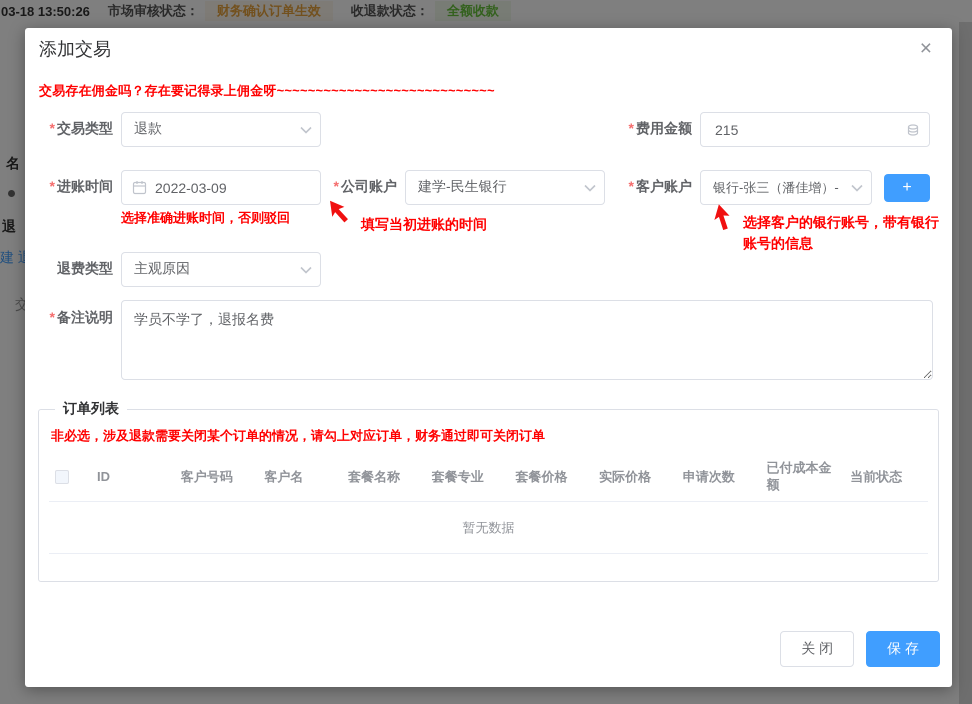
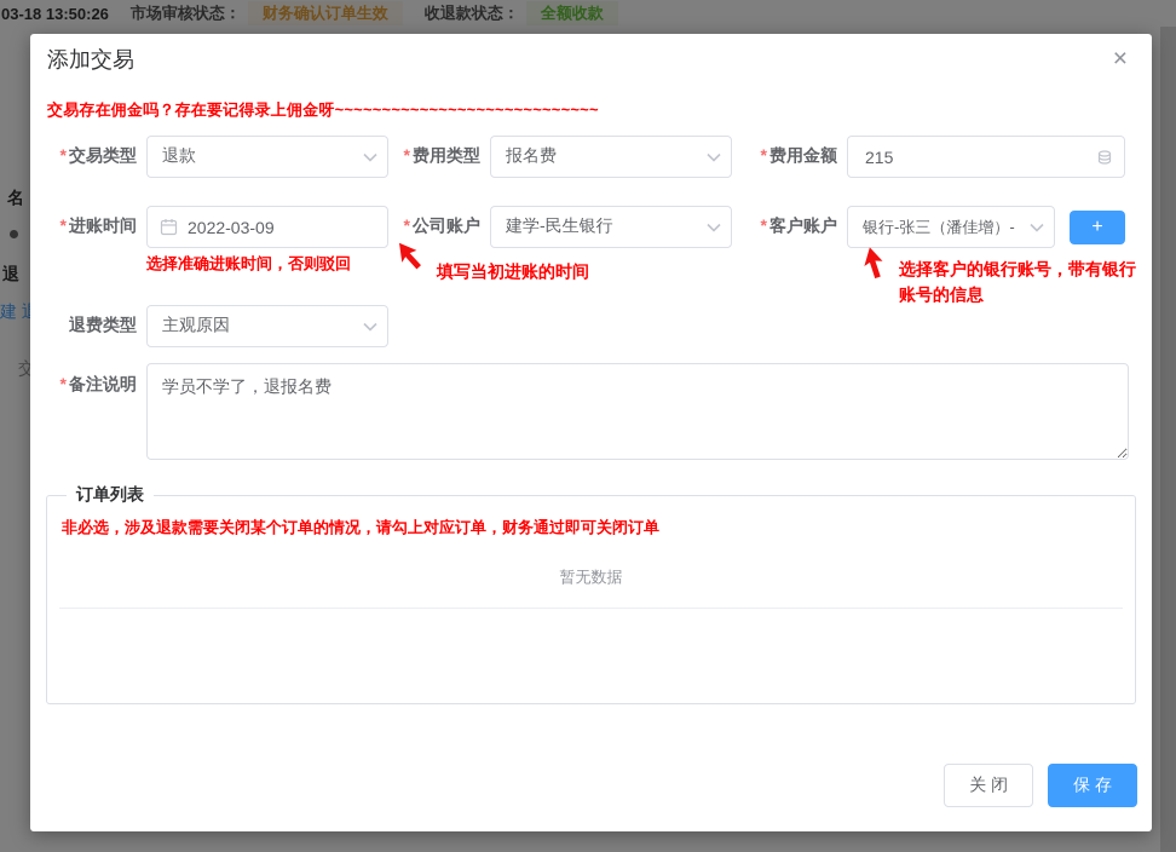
  03-18 13:50:26
  市场审核状态：
  财务确认订单生效
  收退款状态：
  全额收款
  名
  退
  交
  添加交易
  ×
  交易存在佣金吗？存在要记得录上佣金呀~~~~~~~~~~~~~~~~~~~~~~~~~~~~
  * 交易类型
  退款
+ * 费用类型
+ 报名费
  * 费用金额
  215
  * 进账时间
  2022-03-09
  * 公司账户
  建学-民生银行
  * 客户账户
  银行-张三（潘佳增）-
  +
  选择准确进账时间，否则驳回
  填写当初进账的时间
  选择客户的银行账号，带有银行账号的信息
  退费类型
  主观原因
  * 备注说明
  学员不学了，退报名费
  订单列表
  非必选，涉及退款需要关闭某个订单的情况，请勾上对应订单，财务通过即可关闭订单
- 	ID	客户号码	客户名	套餐名称	套餐专业	套餐价格	实际价格	申请次数	已付成本金额	当前状态
  暂无数据
  关 闭
  保 存
